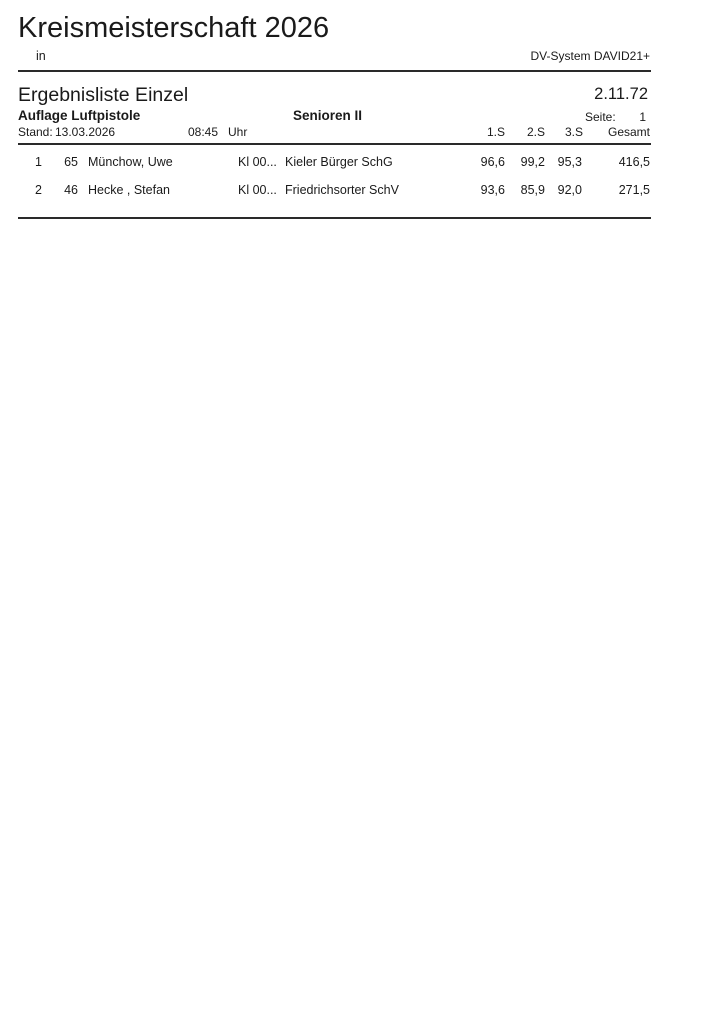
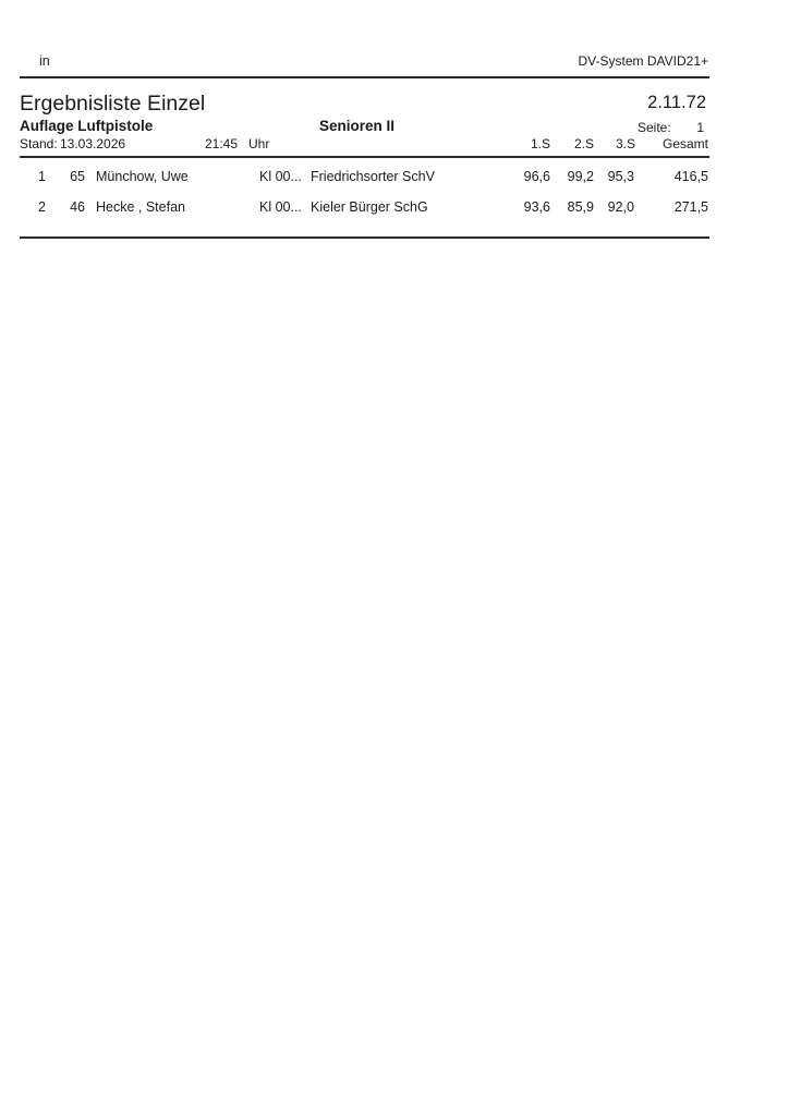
- Kreismeisterschaft 2026
  in
  DV-System DAVID21+
  Ergebnisliste Einzel
  2.11.72
  Auflage Luftpistole
  Senioren II
  Seite:
  1
  Stand:
  13.03.2026
- 08:45
+ 21:45
  Uhr
  1.S
  2.S
  3.S
  Gesamt
  1
  65
  Münchow, Uwe
  Kl 00...
- Kieler Bürger SchG
+ Friedrichsorter SchV
  96,6
  99,2
  95,3
  416,5
  2
  46
  Hecke , Stefan
  Kl 00...
- Friedrichsorter SchV
+ Kieler Bürger SchG
  93,6
  85,9
  92,0
  271,5
